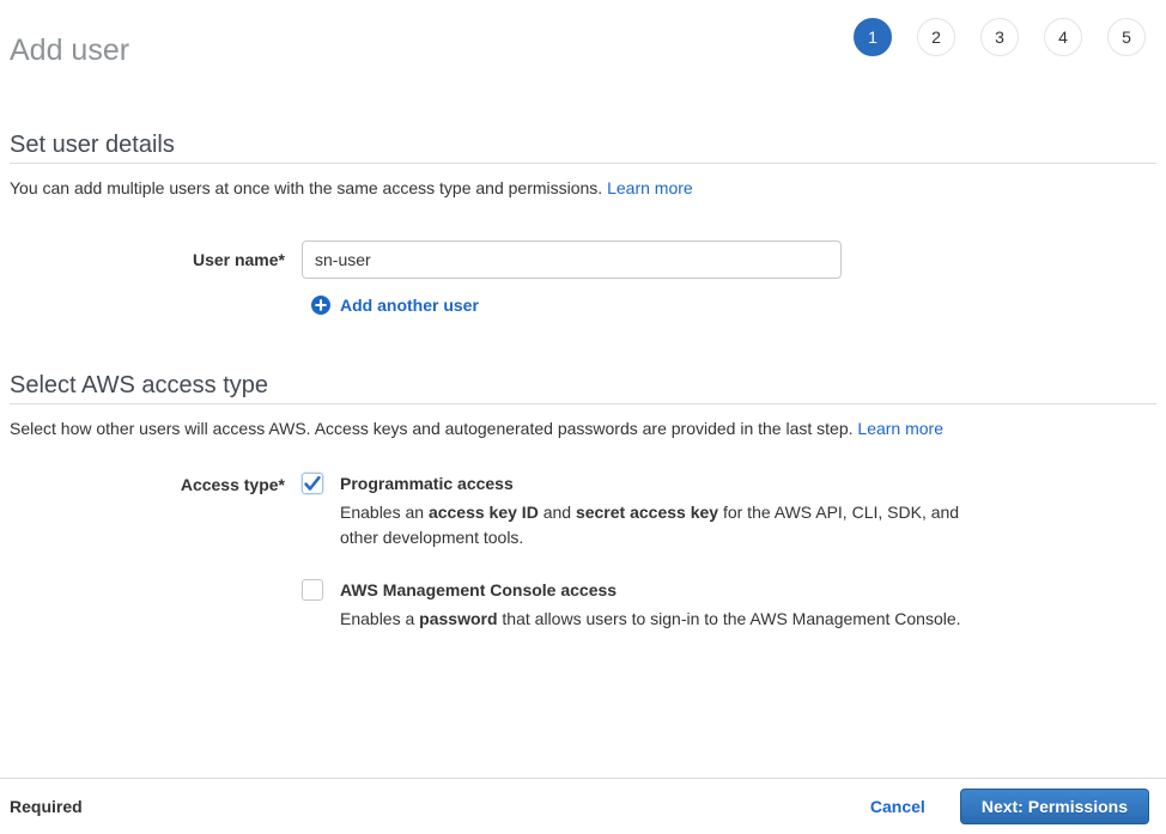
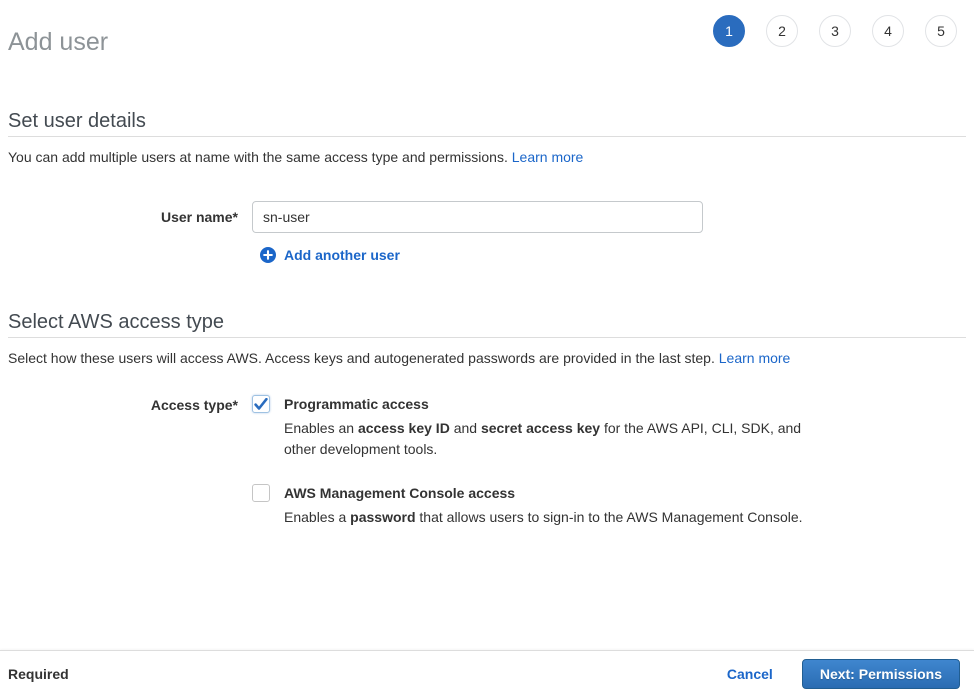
  Add user
  1
  2
  3
  4
  5
  Set user details
- You can add multiple users at once with the same access type and permissions. Learn more
+ You can add multiple users at name with the same access type and permissions. Learn more
  User name*
  sn-user
  Add another user
  Select AWS access type
- Select how other users will access AWS. Access keys and autogenerated passwords are provided in the last step. Learn more
+ Select how these users will access AWS. Access keys and autogenerated passwords are provided in the last step. Learn more
  Access type*
  Programmatic access
  Enables an access key ID and secret access key for the AWS API, CLI, SDK, and other development tools.
  AWS Management Console access
  Enables a password that allows users to sign-in to the AWS Management Console.
  Required
  Cancel
  Next: Permissions
